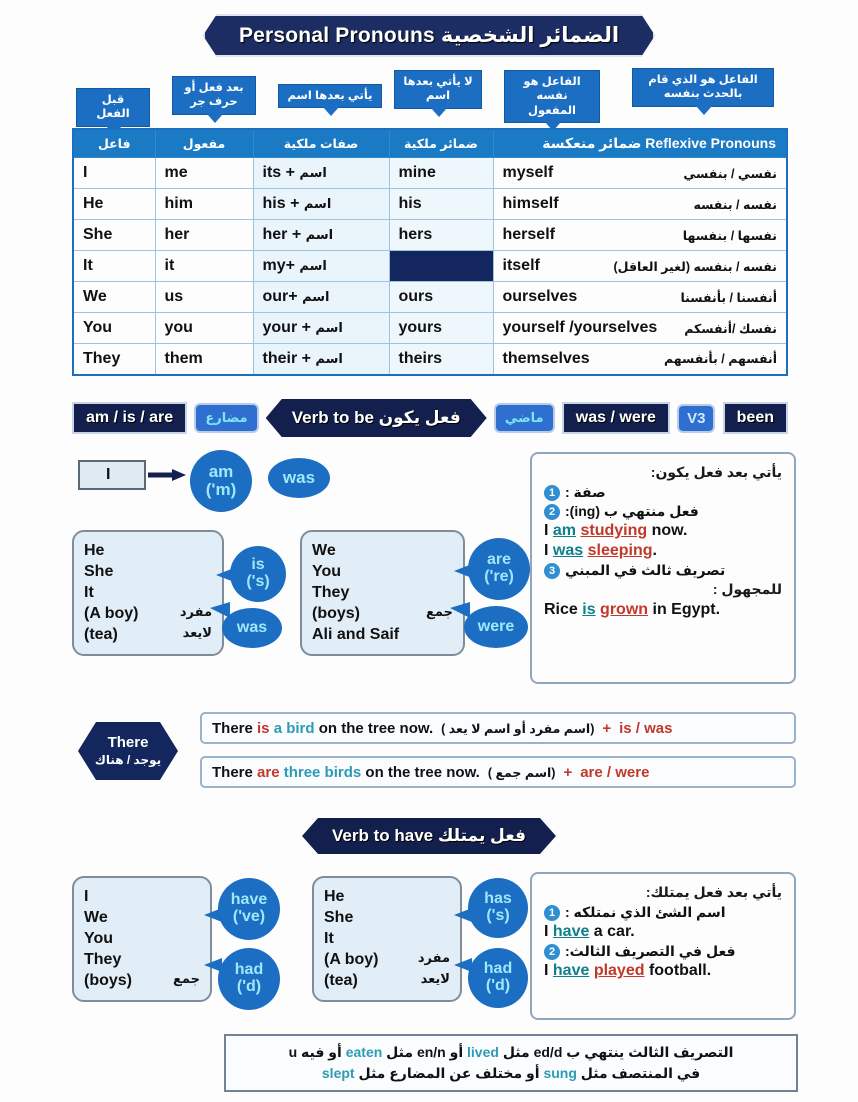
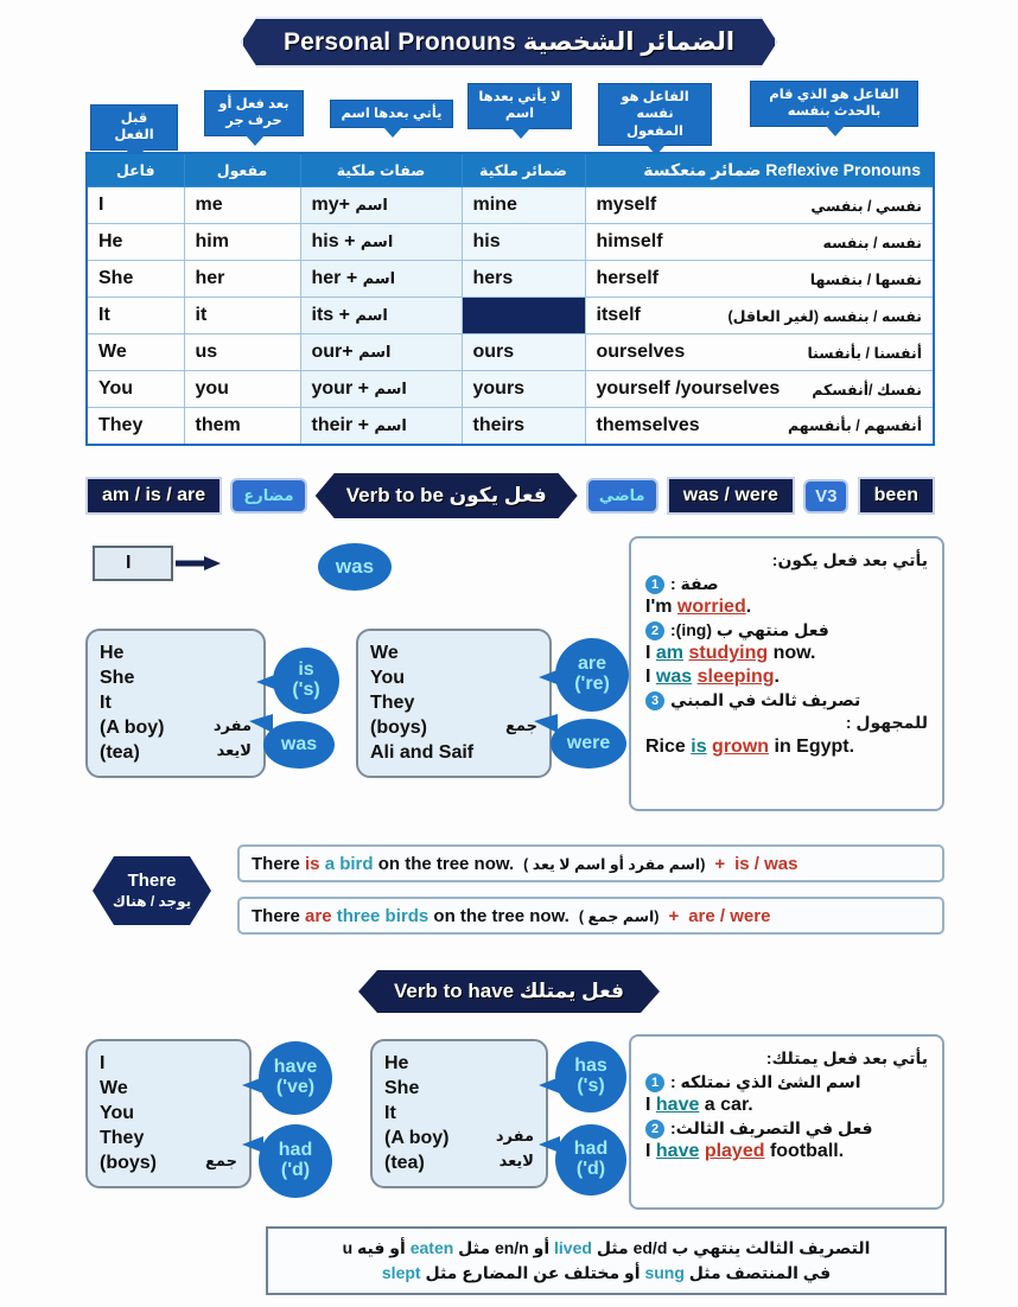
  Personal Pronouns الضمائر الشخصية
  قبل الفعل
  بعد فعل أو حرف جر
  يأتي بعدها اسم
  لا يأتي بعدها اسم
  الفاعل هو نفسه المفعول
  الفاعل هو الذي قام بالحدث بنفسه
  فاعل	مفعول	صفات ملكية	ضمائر ملكية	ضمائر منعكسة Reflexive Pronouns
- I	me	its + اسم	mine	myself نفسي / بنفسي
+ I	me	my+ اسم	mine	myself نفسي / بنفسي
  He	him	his + اسم	his	himself نفسه / بنفسه
  She	her	her + اسم	hers	herself نفسها / بنفسها
- It	it	my+ اسم		itself نفسه / بنفسه (لغير العاقل)
+ It	it	its + اسم		itself نفسه / بنفسه (لغير العاقل)
  We	us	our+ اسم	ours	ourselves أنفسنا / بأنفسنا
  You	you	your + اسم	yours	yourself /yourselves نفسك /أنفسكم
  They	them	their + اسم	theirs	themselves أنفسهم / بأنفسهم
  am / is / are
  مضارع
  Verb to be فعل يكون
  ماضي
  was / were
  V3
  been
  I
- am
- ('m)
  was
  He
  She
  It
  (A boy)
  مفرد
  (tea)
  لايعد
  is
  ('s)
  was
  We
  You
  They
  (boys)
  جمع
  Ali and Saif
  are
  ('re)
  were
  يأتي بعد فعل يكون:
  صفة :
  1
+ I'm worried.
  فعل منتهي ب (ing):
  2
  I am studying now.
  I was sleeping.
  تصريف ثالث في المبني
  3
  للمجهول :
  Rice is grown in Egypt.
  There
  يوجد / هناك
  is / was
  +
  (اسم مفرد أو اسم لا يعد )
  There is a bird on the tree now.
  are / were
  +
  (اسم جمع )
  There are three birds on the tree now.
  Verb to have فعل يمتلك
  I
  We
  You
  They
  (boys)
  جمع
  have
  ('ve)
  had
  ('d)
  He
  She
  It
  (A boy)
  مفرد
  (tea)
  لايعد
  has
  ('s)
  had
  ('d)
  يأتي بعد فعل يمتلك:
  اسم الشئ الذي نمتلكه :
  1
  I have a car.
  فعل في التصريف الثالث:
  2
  I have played football.
  التصريف الثالث ينتهي ب ed/d مثل lived أو en/n مثل eaten أو فيه u
  في المنتصف مثل sung أو مختلف عن المضارع مثل slept
